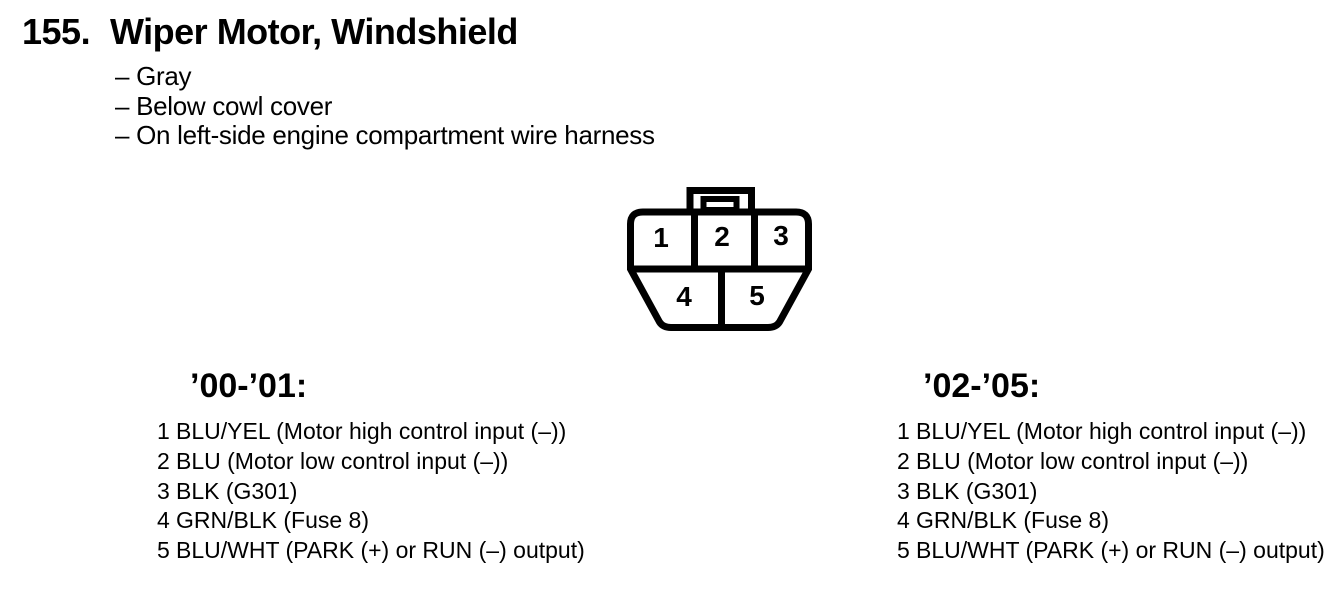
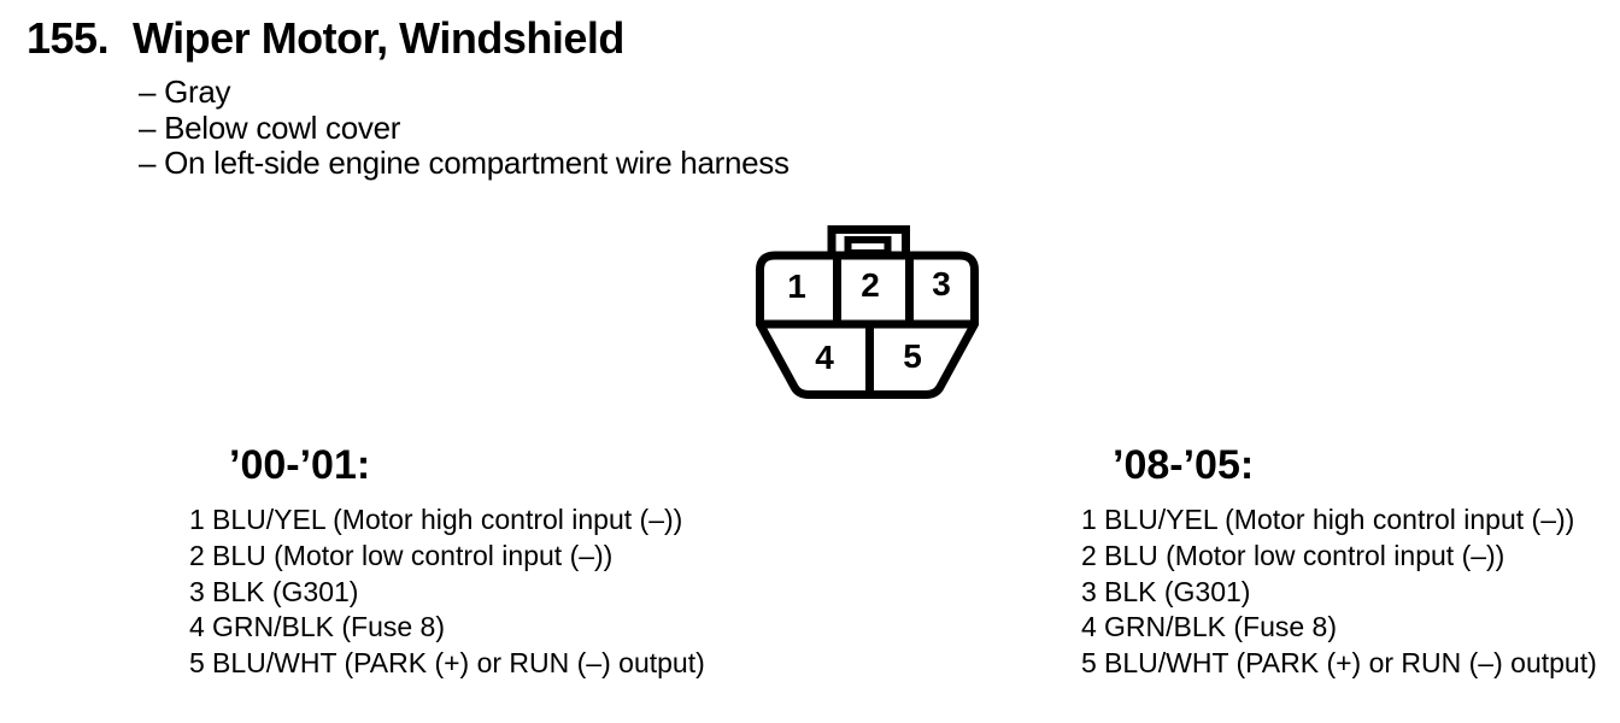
  155.
  Wiper Motor, Windshield
  – Gray
  – Below cowl cover
  – On left-side engine compartment wire harness
  1
  2
  3
  4
  5
  ’00-’01:
  1
  BLU/YEL (Motor high control input (–))
  2
  BLU (Motor low control input (–))
  3
  BLK (G301)
  4
  GRN/BLK (Fuse 8)
  5
  BLU/WHT (PARK (+) or RUN (–) output)
- ’02-’05:
+ ’08-’05:
  1
  BLU/YEL (Motor high control input (–))
  2
  BLU (Motor low control input (–))
  3
  BLK (G301)
  4
  GRN/BLK (Fuse 8)
  5
  BLU/WHT (PARK (+) or RUN (–) output)
